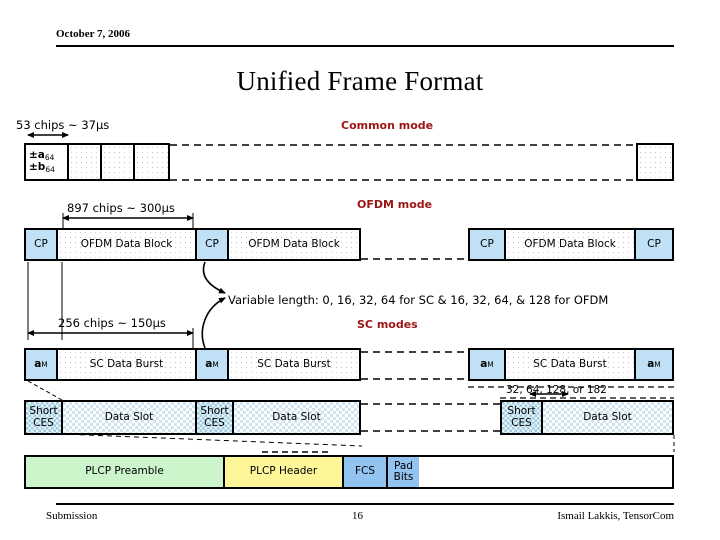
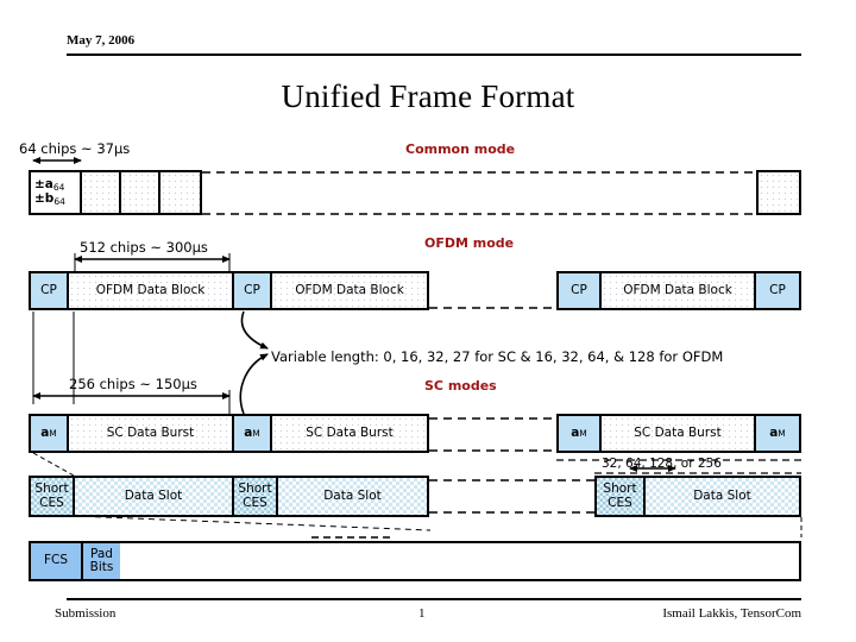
- October 7, 2006
+ May 7, 2006
  Unified Frame Format
- 53 chips ~ 37µs
+ 64 chips ~ 37µs
  Common mode
  ±a64
  ±b64
- 897 chips ~ 300µs
+ 512 chips ~ 300µs
  OFDM mode
  CP
  OFDM Data Block
  CP
  OFDM Data Block
  CP
  OFDM Data Block
  CP
- Variable length: 0, 16, 32, 64 for SC & 16, 32, 64, & 128 for OFDM
+ Variable length: 0, 16, 32, 27 for SC & 16, 32, 64, & 128 for OFDM
  56 chips ~ 150µs
  SC modes
  a
  M
  SC Data Burst
  a
  M
  SC Data Burst
  a
  M
  SC Data Burst
  a
  M
- 32, 64, 128, or 182
+ 32, 64, 128, or 256
  Short
  CES
  Data Slot
  Short
  CES
  Data Slot
  Short
  CES
  Data Slot
- PLCP Preamble
- PLCP Header
  FCS
  Pad
  Bits
  Submission
- 16
+ 1
  Ismail Lakkis, TensorCom
